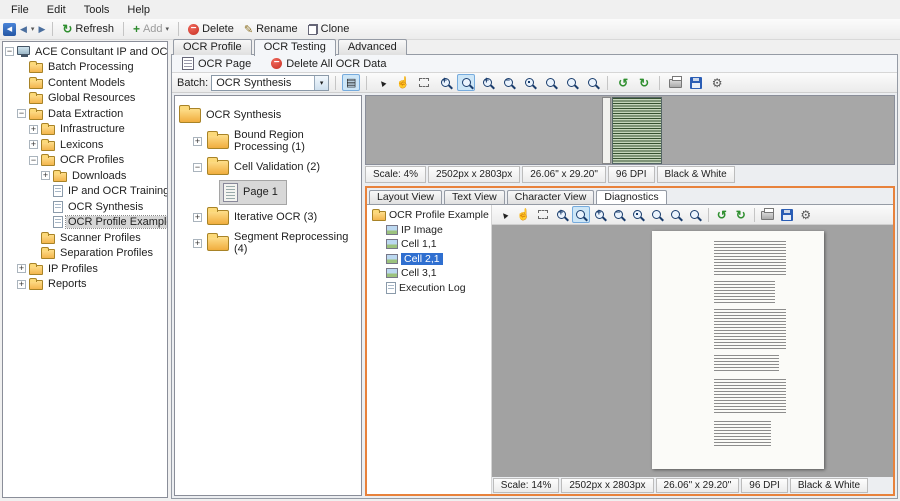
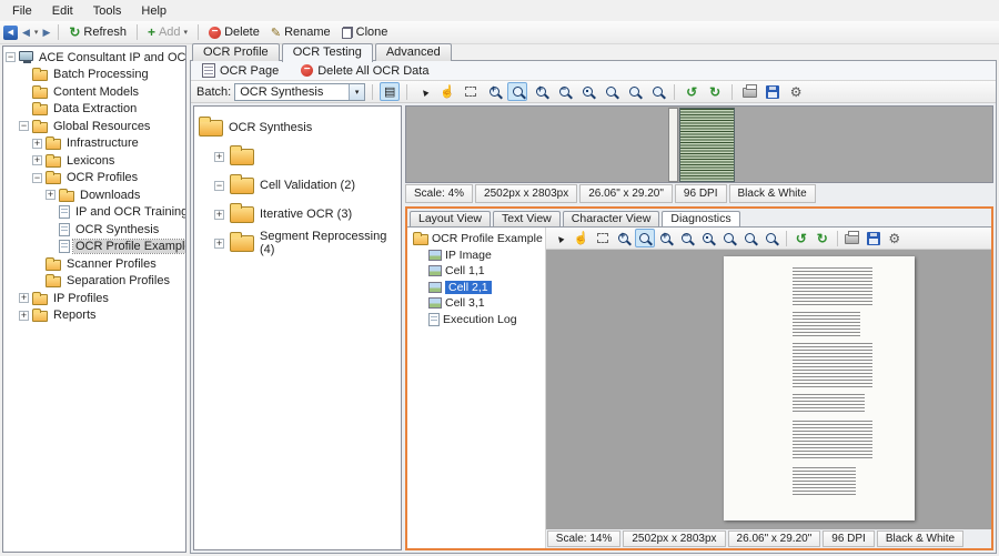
  File
  Edit
  Tools
  Help
  ◀
  ▶
  ↻
  Refresh
  +
  Add
  −
  Delete
  ✎
  Rename
  Clone
  −
  ACE Consultant IP and OC
  Batch Processing
  Content Models
- Global Resources
+ Data Extraction
  −
- Data Extraction
+ Global Resources
  +
  Infrastructure
  +
  Lexicons
  −
  OCR Profiles
  +
  Downloads
  IP and OCR Training
  OCR Synthesis
  OCR Profile Exampl
  Scanner Profiles
  Separation Profiles
  +
  IP Profiles
  +
  Reports
  OCR Profile
  OCR Testing
  Advanced
  OCR Page
  −
  Delete All OCR Data
  Batch:
  OCR Synthesis
  ▤
  ☝
  ↺
  ↻
  ⚙
  OCR Synthesis
  +
- Bound Region Processing (1)
  −
  Cell Validation (2)
- Page 1
  +
  Iterative OCR (3)
  +
  Segment Reprocessing (4)
  Scale: 4%
  2502px x 2803px
  26.06" x 29.20"
  96 DPI
  Black & White
  Layout View
  Text View
  Character View
  Diagnostics
  OCR Profile Example
  IP Image
  Cell 1,1
  Cell 2,1
  Cell 3,1
  Execution Log
  ☝
  ↺
  ↻
  ⚙
  Scale: 14%
  2502px x 2803px
  26.06" x 29.20"
  96 DPI
  Black & White
